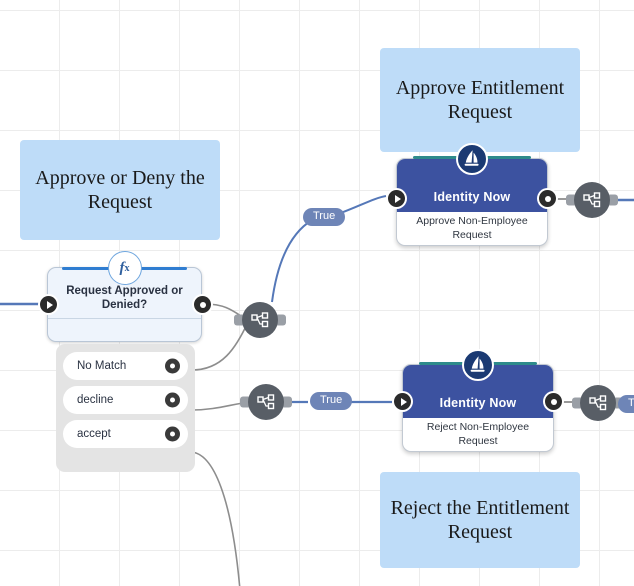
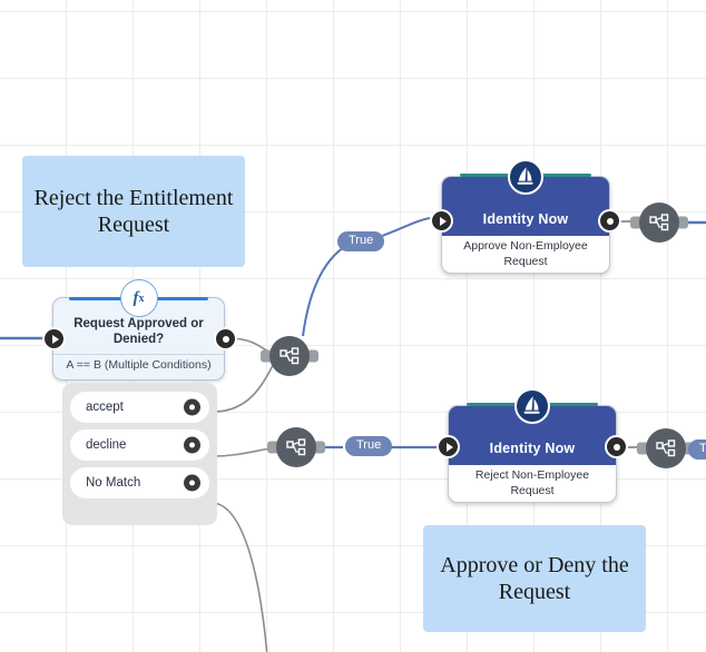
- Approve or Deny the Request
+ Reject the Entitlement Request
- Approve Entitlement Request
- Reject the Entitlement Request
+ Approve or Deny the Request
  f
  x
  Request Approved or Denied?
+ A == B (Multiple Conditions)
- No Match
+ accept
  decline
- accept
+ No Match
  Identity Now
  Approve Non-Employee Request
  Identity Now
  Reject Non-Employee Request
  True
  True
